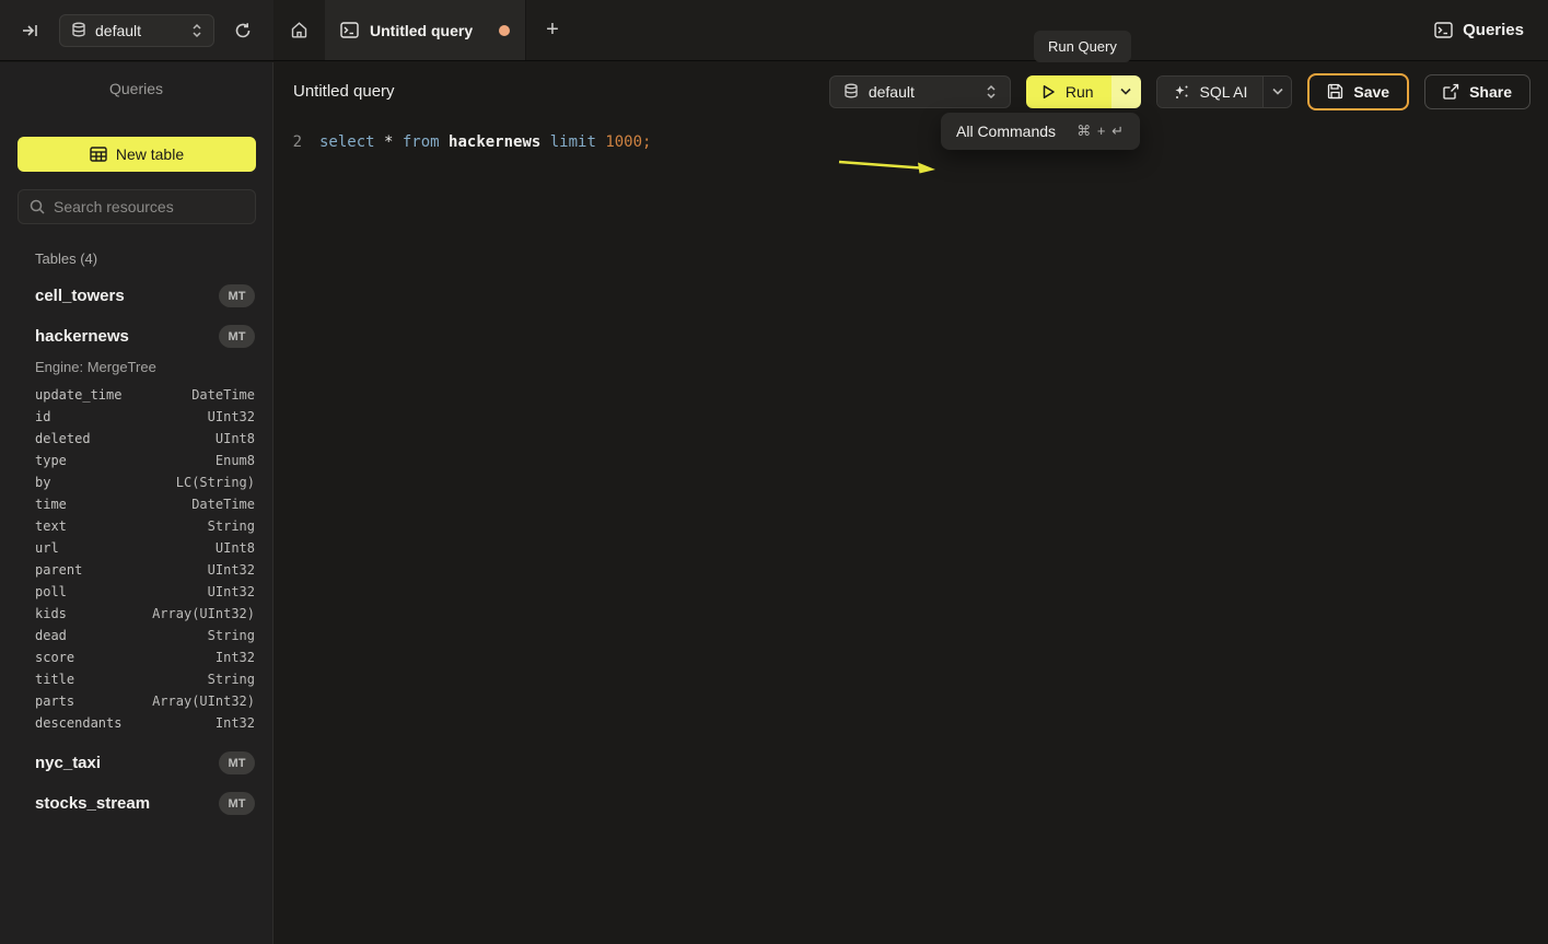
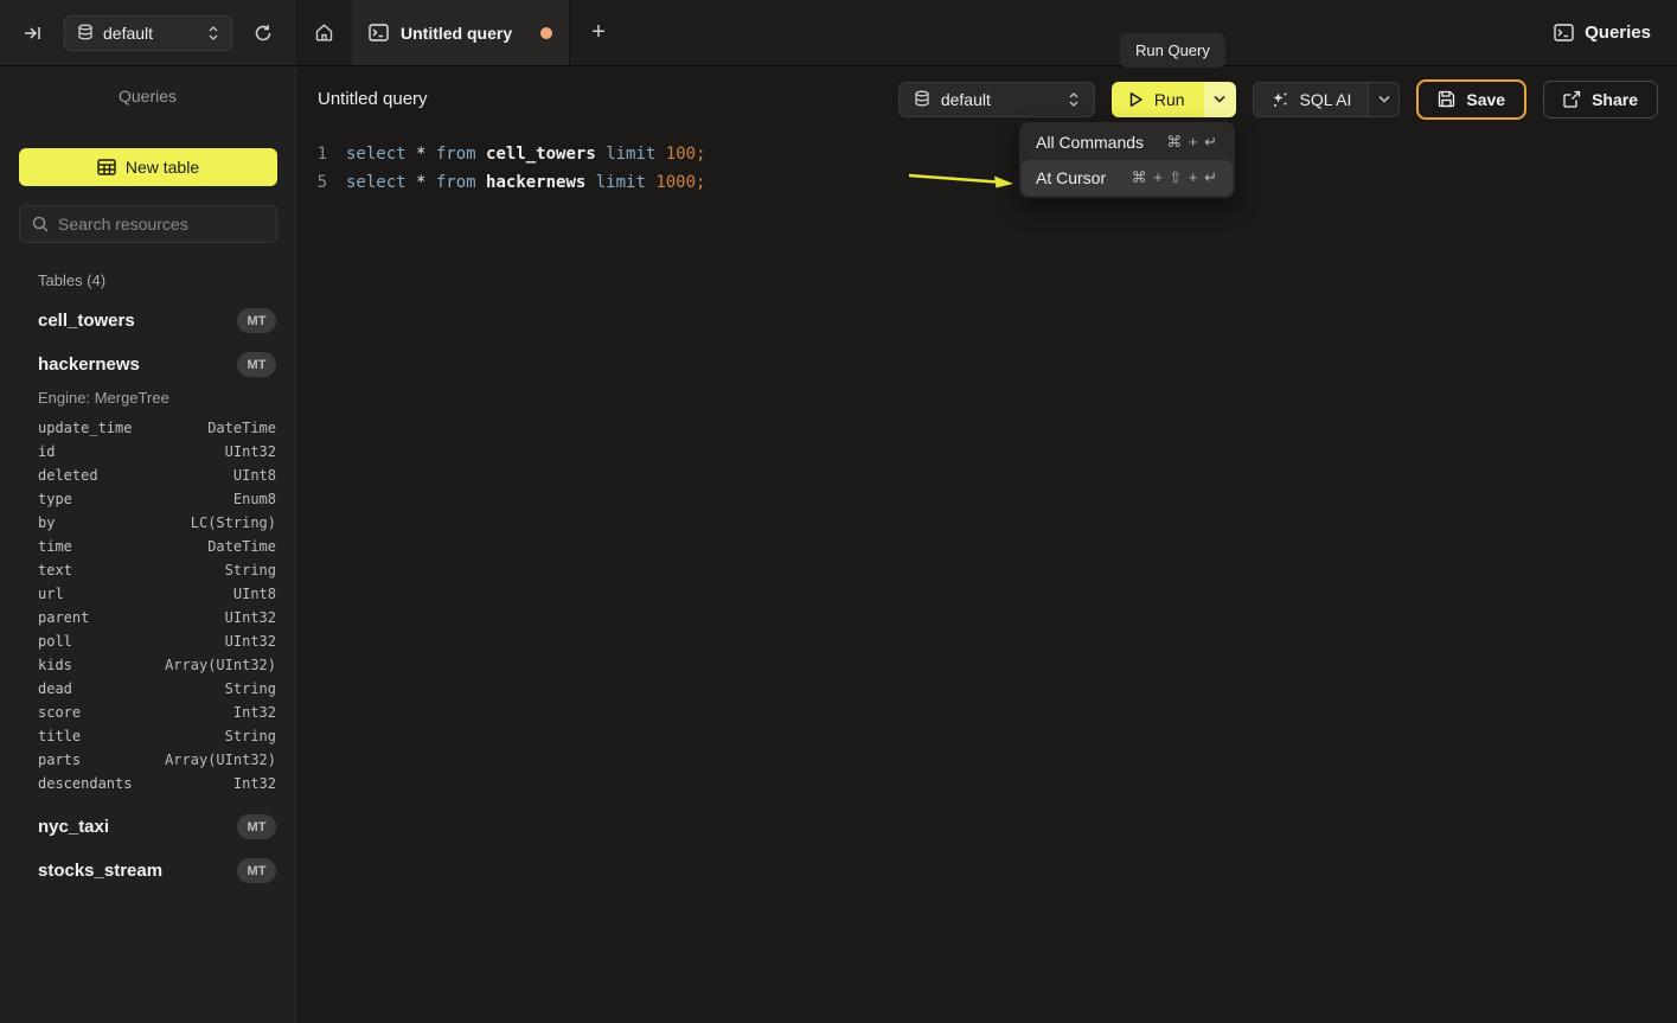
  default
  Untitled query
  +
  Queries
  Run Query
  Queries
  New table
  Search resources
  Tables (4)
  cell_towers
  MT
  hackernews
  MT
  Engine: MergeTree
  update_time
  DateTime
  id
  UInt32
  deleted
  UInt8
  type
  Enum8
  by
  LC(String)
  time
  DateTime
  text
  String
  url
  UInt8
  parent
  UInt32
  poll
  UInt32
  kids
  Array(UInt32)
  dead
  String
  score
  Int32
  title
  String
  parts
  Array(UInt32)
  descendants
  Int32
  nyc_taxi
  MT
  stocks_stream
  MT
  Untitled query
  default
  Run
  SQL AI
  Save
  Share
  All Commands
  ⌘ + ↵
+ At Cursor
+ ⌘ + ⇧ + ↵
+ 1
+ select * from cell_towers limit 100;
- 2
+ 5
  select * from hackernews limit 1000;
